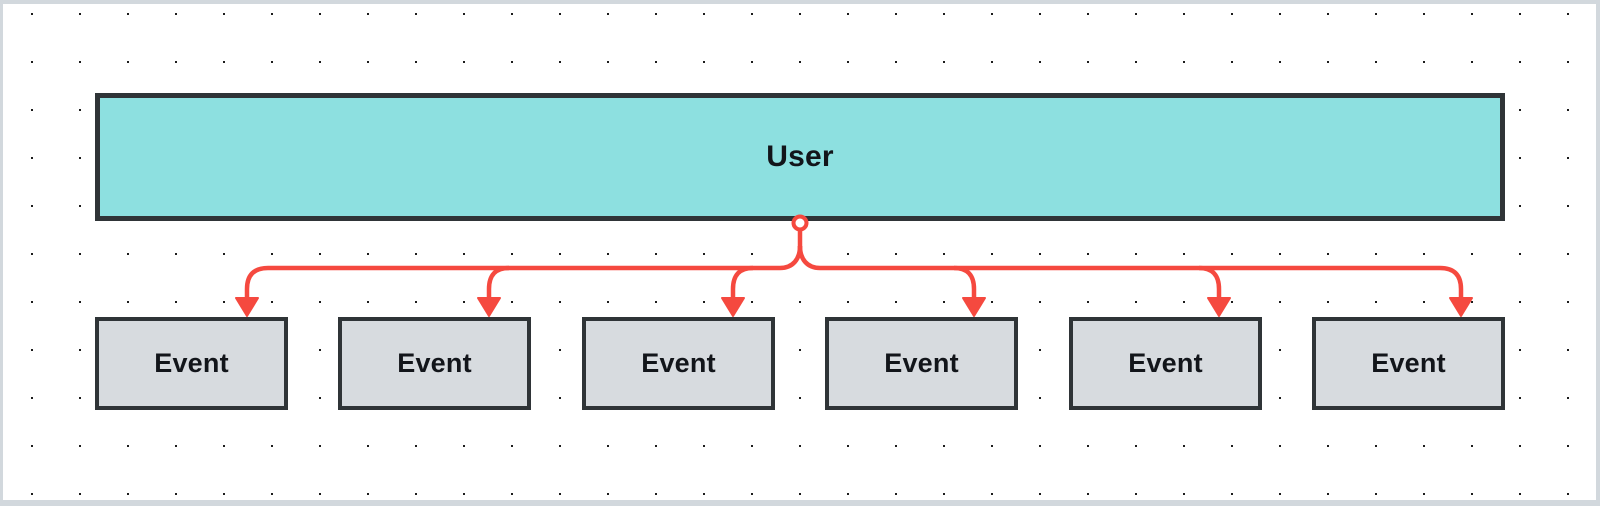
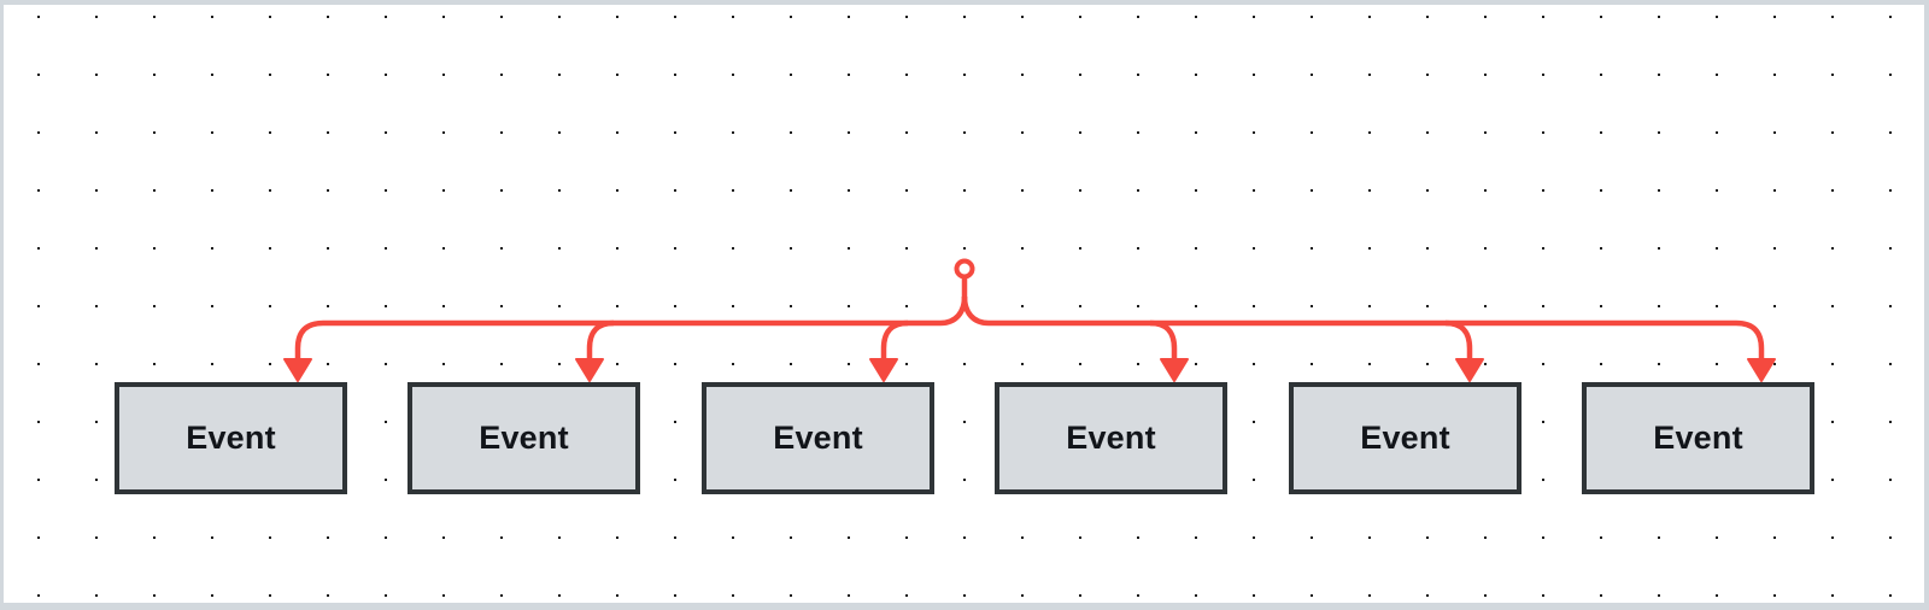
- User
  Event
  Event
  Event
  Event
  Event
  Event
